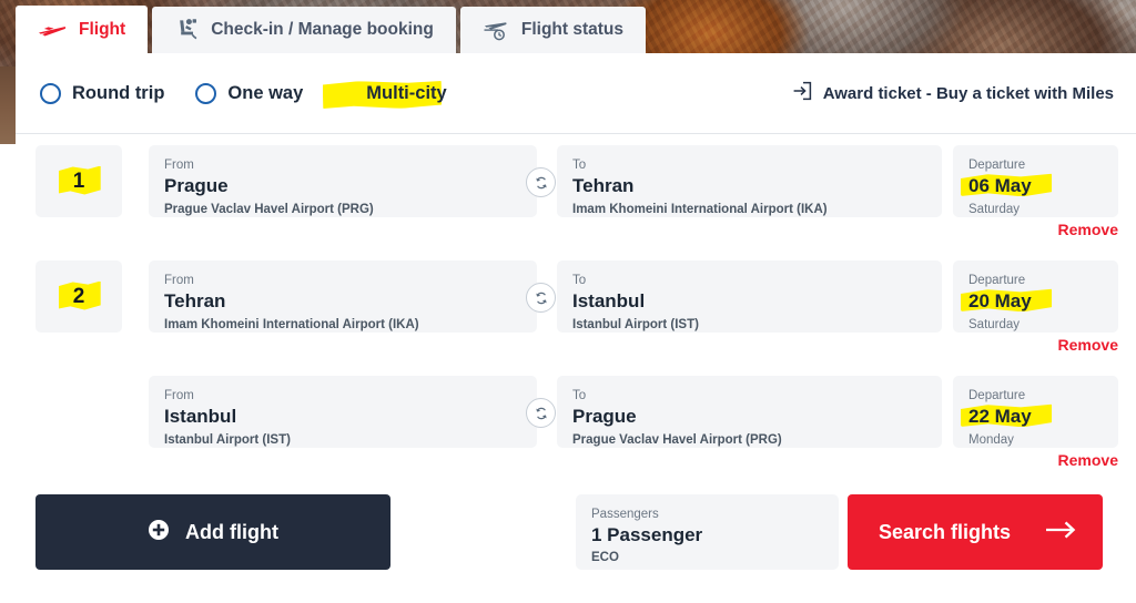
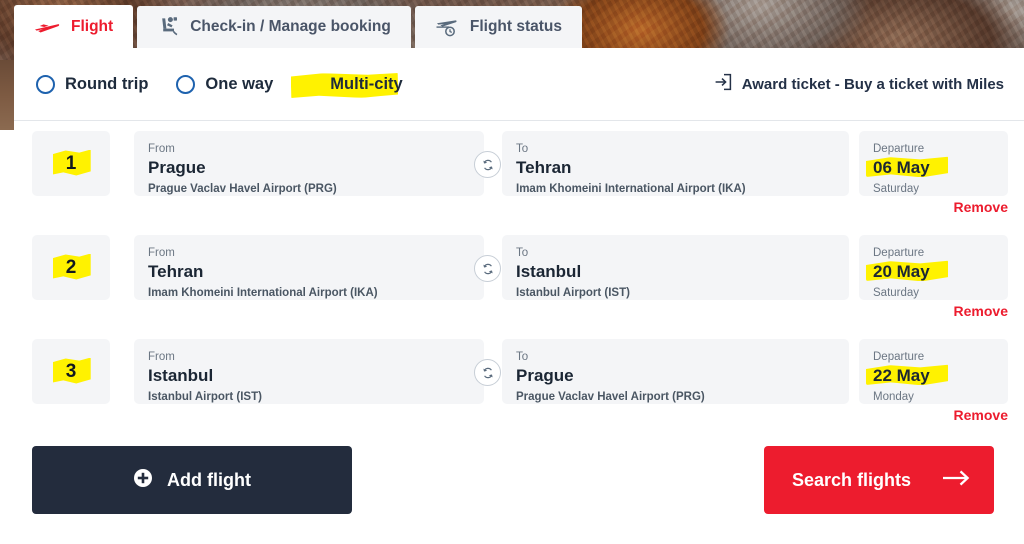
  Flight
  Check-in / Manage booking
  Flight status
  Round trip
  One way
  Multi-city
  Award ticket - Buy a ticket with Miles
  1
  From
  Prague
  Prague Vaclav Havel Airport (PRG)
  To
  Tehran
  Imam Khomeini International Airport (IKA)
  Departure
  06 May
  Saturday
  Remove
  2
  From
  Tehran
  Imam Khomeini International Airport (IKA)
  To
  Istanbul
  Istanbul Airport (IST)
  Departure
  20 May
  Saturday
  Remove
+ 3
  From
  Istanbul
  Istanbul Airport (IST)
  To
  Prague
  Prague Vaclav Havel Airport (PRG)
  Departure
  22 May
  Monday
  Remove
  Add flight
- Passengers
- 1 Passenger
- ECO
  Search flights
